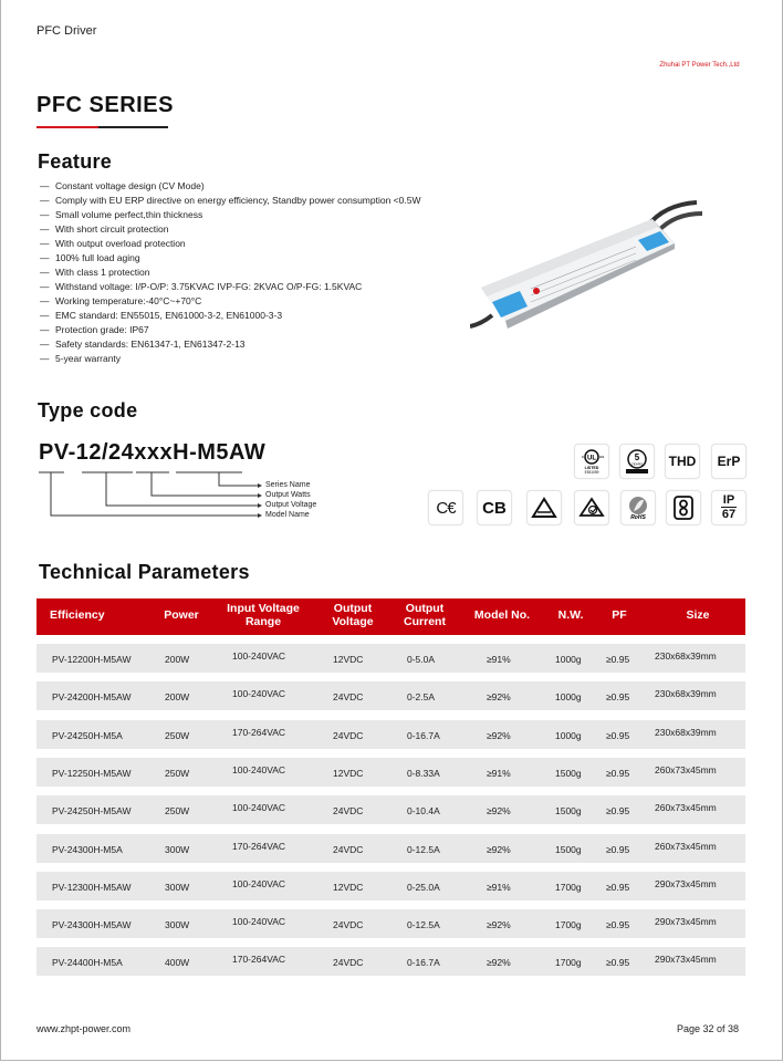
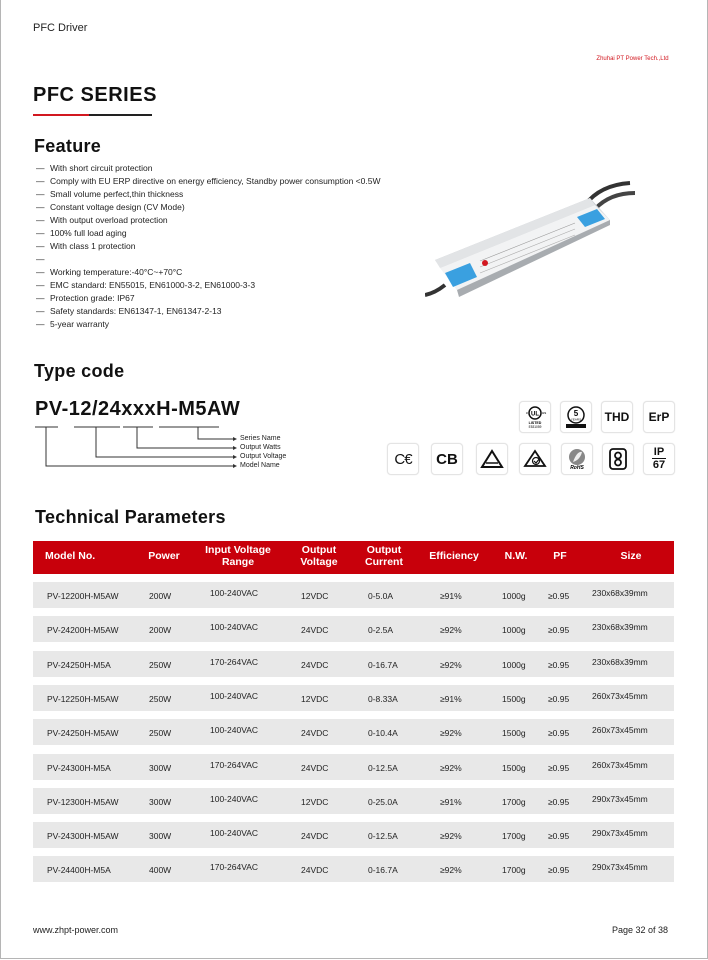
  PFC Driver
  PFC SERIES
  Feature
  —
- Constant voltage design (CV Mode)
+ With short circuit protection
  —
  Comply with EU ERP directive on energy efficiency, Standby power consumption <0.5W
  —
  Small volume perfect,thin thickness
  —
- With short circuit protection
+ Constant voltage design (CV Mode)
  —
  With output overload protection
  —
  100% full load aging
  —
  With class 1 protection
  —
- Withstand voltage: I/P-O/P: 3.75KVAC IVP-FG: 2KVAC O/P-FG: 1.5KVAC
  —
  Working temperature:-40°C~+70°C
  —
  EMC standard: EN55015, EN61000-3-2, EN61000-3-3
  —
  Protection grade: IP67
  —
  Safety standards: EN61347-1, EN61347-2-13
  —
  5-year warranty
  Type code
  PV-12/24xxxH-M5AW
  5
  THD
  ErP
  C€
  CB
  IP
  67
  Technical Parameters
- Efficiency
+ Model No.
  Power
  Input Voltage
  Range
  Output
  Voltage
  Output
  Current
- Model No.
+ Efficiency
  N.W.
  PF
  Size
  PV-12200H-M5AW
  200W
  100-240VAC
  12VDC
  0-5.0A
  ≥91%
  1000g
  ≥0.95
  230x68x39mm
  PV-24200H-M5AW
  200W
  100-240VAC
  24VDC
  0-2.5A
  ≥92%
  1000g
  ≥0.95
  230x68x39mm
  PV-24250H-M5A
  250W
  170-264VAC
  24VDC
  0-16.7A
  ≥92%
  1000g
  ≥0.95
  230x68x39mm
  PV-12250H-M5AW
  250W
  100-240VAC
  12VDC
  0-8.33A
  ≥91%
  1500g
  ≥0.95
  260x73x45mm
  PV-24250H-M5AW
  250W
  100-240VAC
  24VDC
  0-10.4A
  ≥92%
  1500g
  ≥0.95
  260x73x45mm
  PV-24300H-M5A
  300W
  170-264VAC
  24VDC
  0-12.5A
  ≥92%
  1500g
  ≥0.95
  260x73x45mm
  PV-12300H-M5AW
  300W
  100-240VAC
  12VDC
  0-25.0A
  ≥91%
  1700g
  ≥0.95
  290x73x45mm
  PV-24300H-M5AW
  300W
  100-240VAC
  24VDC
  0-12.5A
  ≥92%
  1700g
  ≥0.95
  290x73x45mm
  PV-24400H-M5A
  400W
  170-264VAC
  24VDC
  0-16.7A
  ≥92%
  1700g
  ≥0.95
  290x73x45mm
  www.zhpt-power.com
  Page 32 of 38
